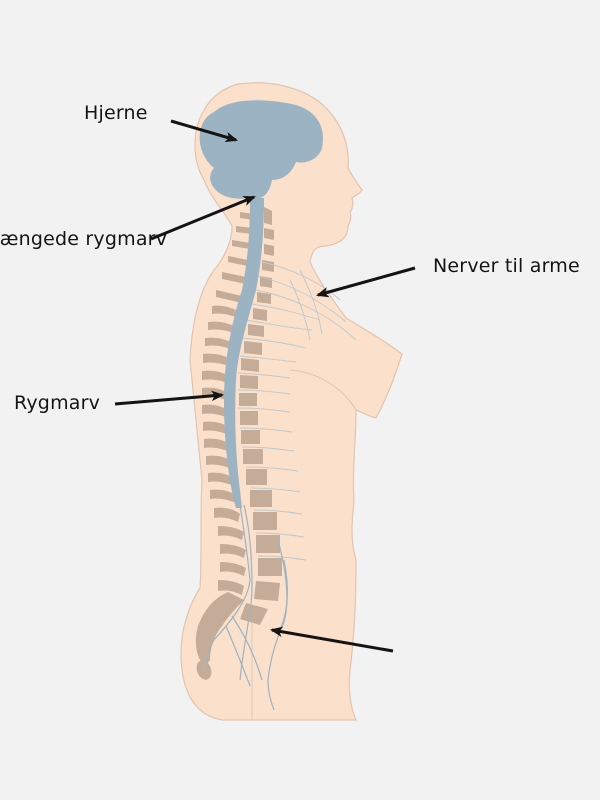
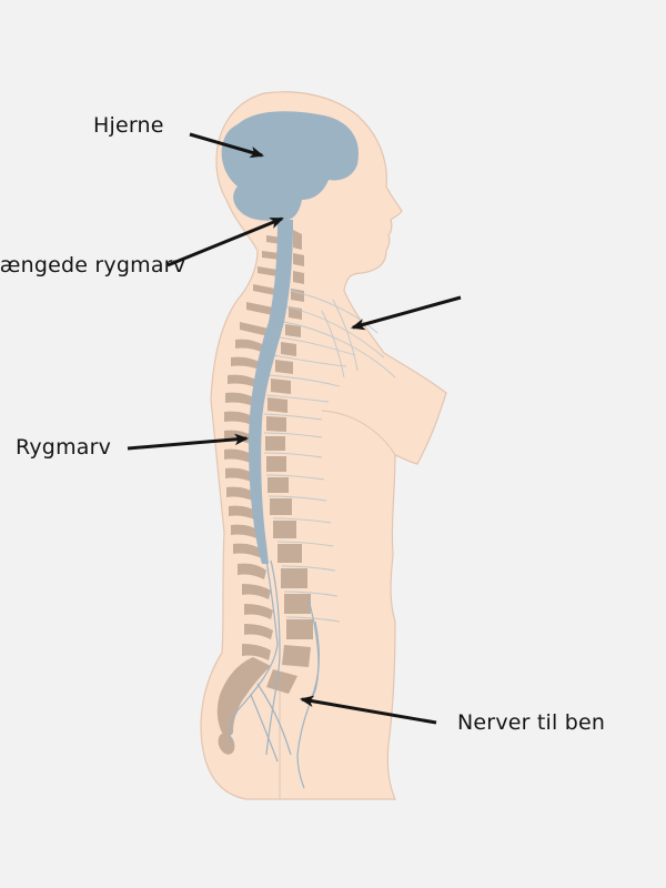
  Hjerne
  ængede rygmarv
- Nerver til arme
  Rygmarv
+ Nerver til ben
